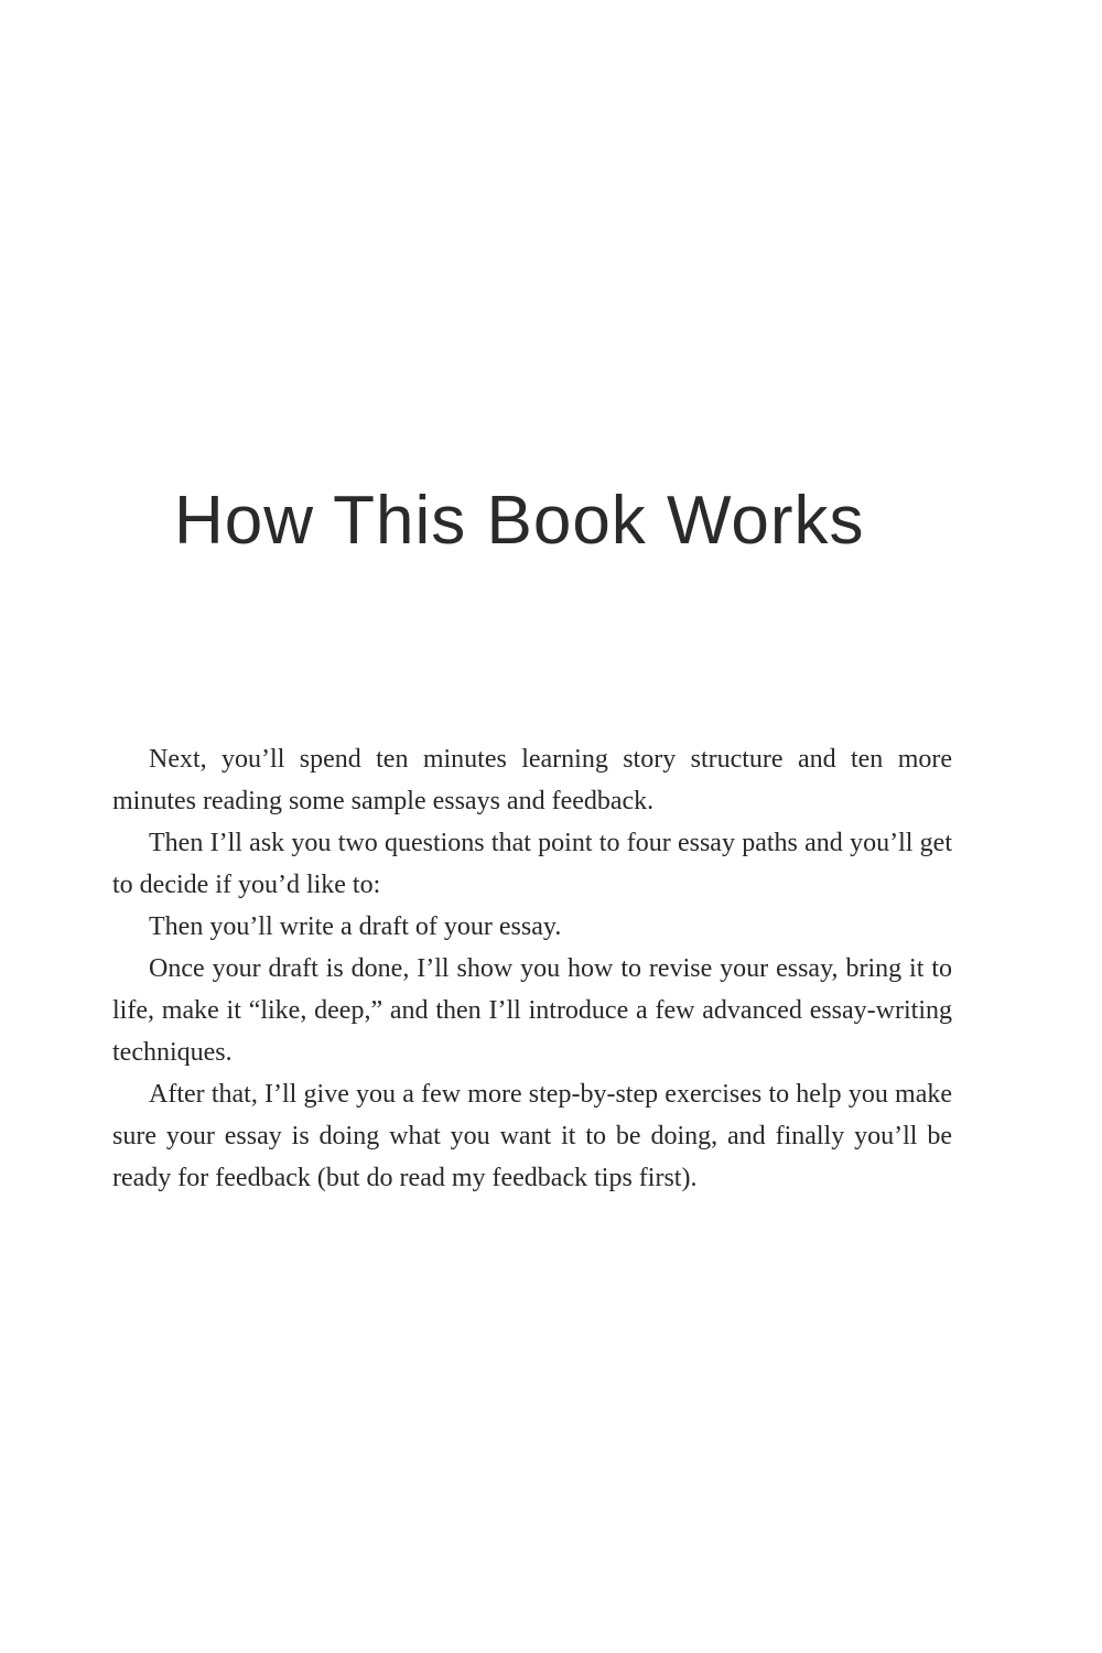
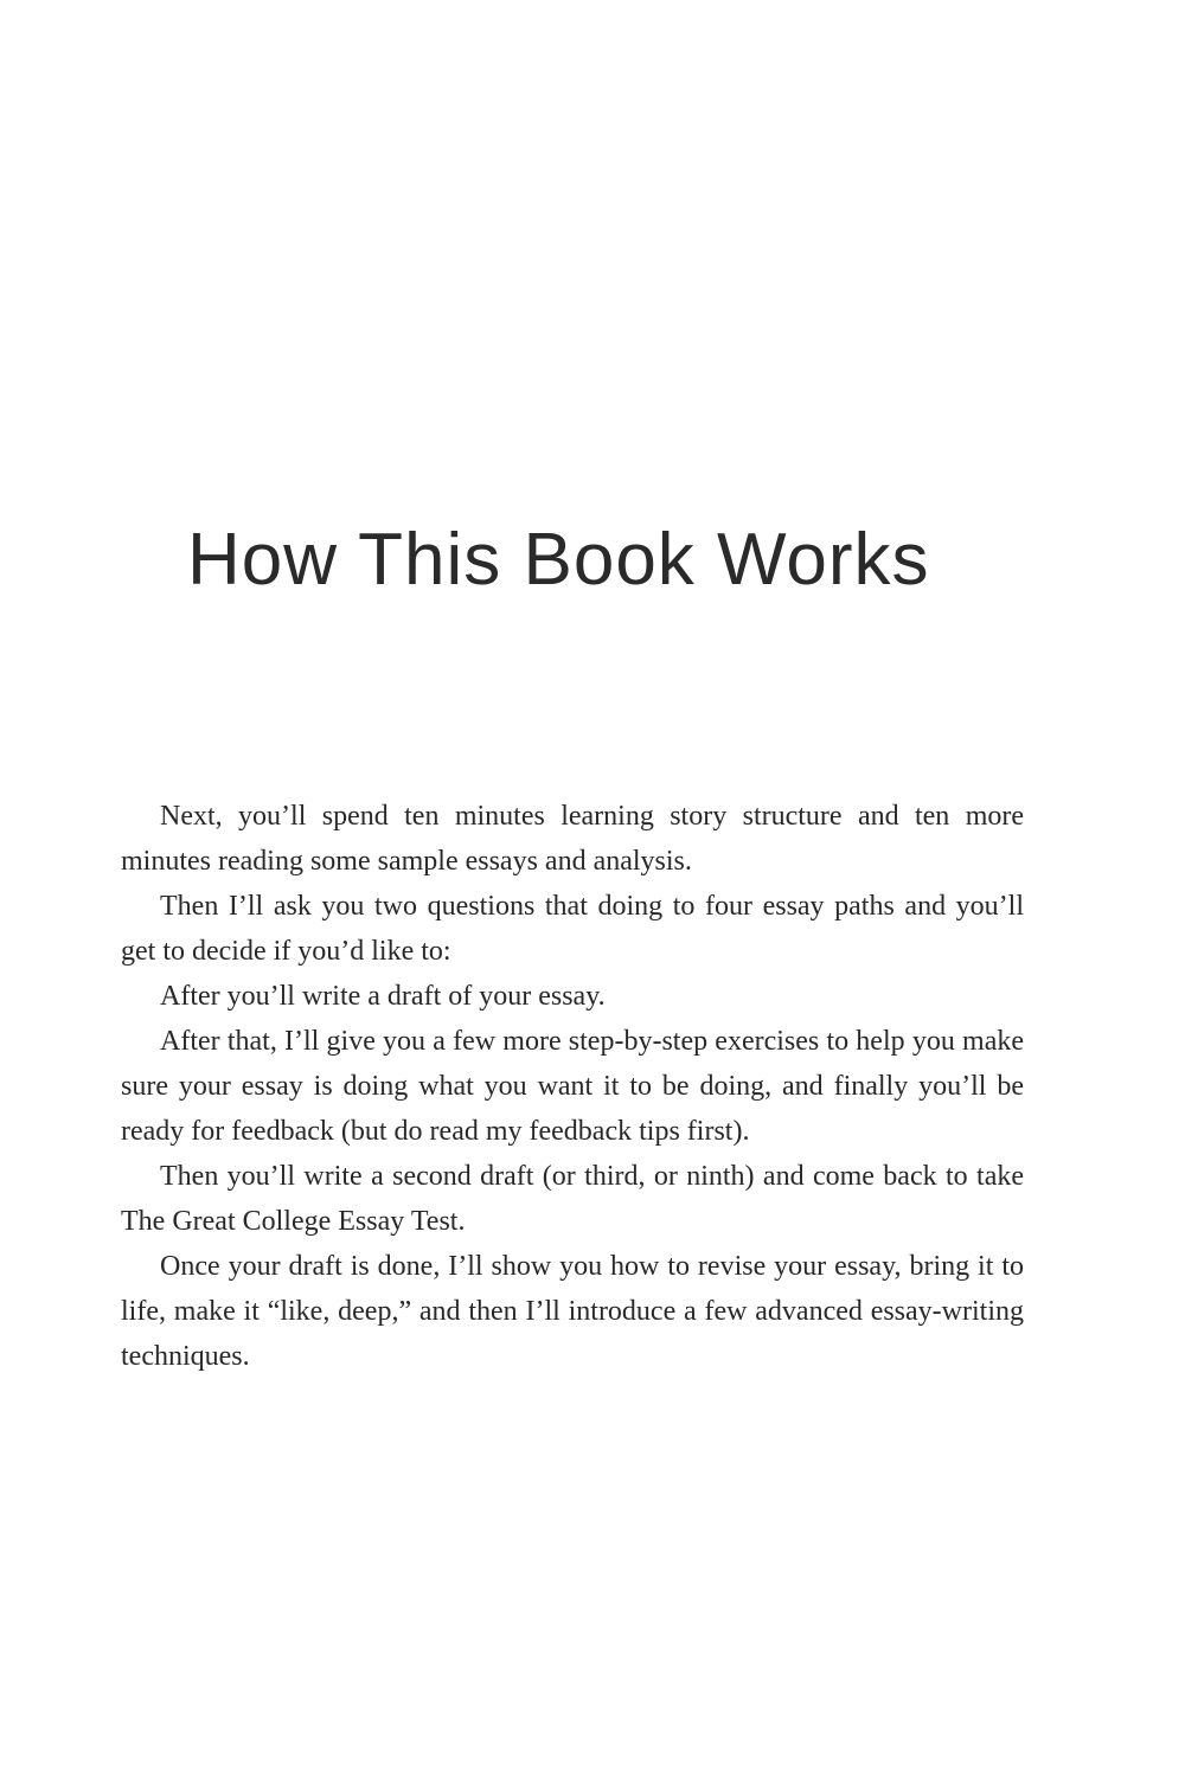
  How This Book Works
- Next, you’ll spend ten minutes learning story structure and ten more minutes reading some sample essays and feedback.
+ Next, you’ll spend ten minutes learning story structure and ten more minutes reading some sample essays and analysis.
- Then I’ll ask you two questions that point to four essay paths and you’ll get to decide if you’d like to:
+ Then I’ll ask you two questions that doing to four essay paths and you’ll get to decide if you’d like to:
- Then you’ll write a draft of your essay.
+ After you’ll write a draft of your essay.
- Once your draft is done, I’ll show you how to revise your essay, bring it to life, make it “like, deep,” and then I’ll introduce a few advanced essay-writing techniques.
+ After that, I’ll give you a few more step-by-step exercises to help you make sure your essay is doing what you want it to be doing, and finally you’ll be ready for feedback (but do read my feedback tips first).
+ Then you’ll write a second draft (or third, or ninth) and come back to take The Great College Essay Test.
- After that, I’ll give you a few more step-by-step exercises to help you make sure your essay is doing what you want it to be doing, and finally you’ll be ready for feedback (but do read my feedback tips first).
+ Once your draft is done, I’ll show you how to revise your essay, bring it to life, make it “like, deep,” and then I’ll introduce a few advanced essay-writing techniques.
